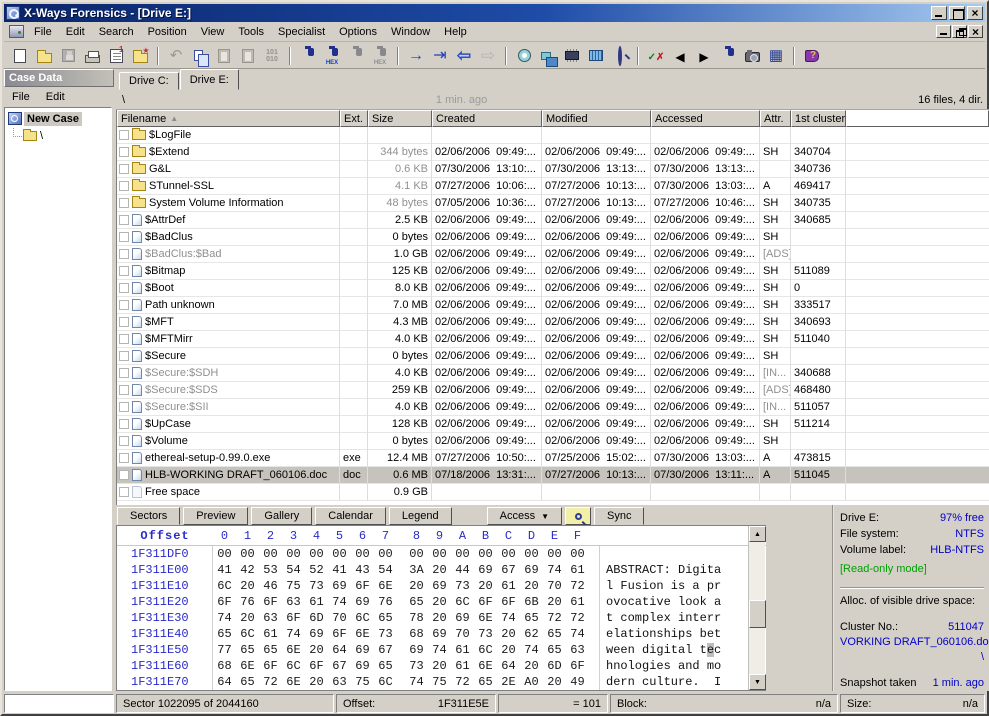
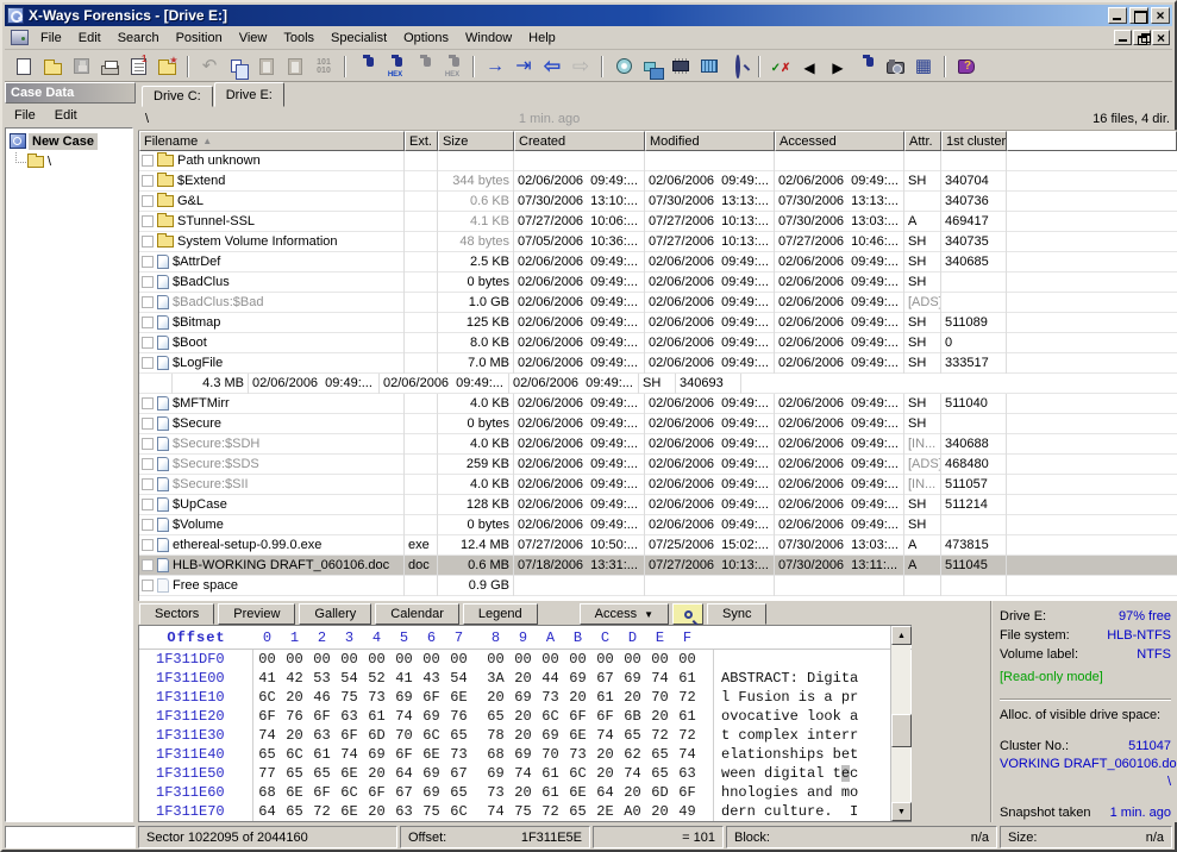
  X-Ways Forensics - [Drive E:]
  File
  Edit
  Search
  Position
  View
  Tools
  Specialist
  Options
  Window
  Help
  Case Data
  File
  Edit
  New Case
  \
  Drive C:
  Drive E:
  \
  1 min. ago
  16 files, 4 dir.
  Filename
  ▲
  Ext.
  Size
  Created
  Modified
  Accessed
  Attr.
  1st cluster
- $LogFile
+ Path unknown
  $Extend
  344 bytes
  02/06/2006 09:49:...
  02/06/2006 09:49:...
  02/06/2006 09:49:...
  SH
  340704
  G&L
  0.6 KB
  07/30/2006 13:10:...
  07/30/2006 13:13:...
  07/30/2006 13:13:...
  340736
  STunnel-SSL
  4.1 KB
  07/27/2006 10:06:...
  07/27/2006 10:13:...
  07/30/2006 13:03:...
  A
  469417
  System Volume Information
  48 bytes
  07/05/2006 10:36:...
  07/27/2006 10:13:...
  07/27/2006 10:46:...
  SH
  340735
  $AttrDef
  2.5 KB
  02/06/2006 09:49:...
  02/06/2006 09:49:...
  02/06/2006 09:49:...
  SH
  340685
  $BadClus
  0 bytes
  02/06/2006 09:49:...
  02/06/2006 09:49:...
  02/06/2006 09:49:...
  SH
  $BadClus:$Bad
  1.0 GB
  02/06/2006 09:49:...
  02/06/2006 09:49:...
  02/06/2006 09:49:...
  [ADS]
  $Bitmap
  125 KB
  02/06/2006 09:49:...
  02/06/2006 09:49:...
  02/06/2006 09:49:...
  SH
  511089
  $Boot
  8.0 KB
  02/06/2006 09:49:...
  02/06/2006 09:49:...
  02/06/2006 09:49:...
  SH
  0
- Path unknown
+ $LogFile
  7.0 MB
  02/06/2006 09:49:...
  02/06/2006 09:49:...
  02/06/2006 09:49:...
  SH
  333517
- $MFT
  4.3 MB
  02/06/2006 09:49:...
  02/06/2006 09:49:...
  02/06/2006 09:49:...
  SH
  340693
  $MFTMirr
  4.0 KB
  02/06/2006 09:49:...
  02/06/2006 09:49:...
  02/06/2006 09:49:...
  SH
  511040
  $Secure
  0 bytes
  02/06/2006 09:49:...
  02/06/2006 09:49:...
  02/06/2006 09:49:...
  SH
  $Secure:$SDH
  4.0 KB
  02/06/2006 09:49:...
  02/06/2006 09:49:...
  02/06/2006 09:49:...
  [IN...
  340688
  $Secure:$SDS
  259 KB
  02/06/2006 09:49:...
  02/06/2006 09:49:...
  02/06/2006 09:49:...
  [ADS]
  468480
  $Secure:$SII
  4.0 KB
  02/06/2006 09:49:...
  02/06/2006 09:49:...
  02/06/2006 09:49:...
  [IN...
  511057
  $UpCase
  128 KB
  02/06/2006 09:49:...
  02/06/2006 09:49:...
  02/06/2006 09:49:...
  SH
  511214
  $Volume
  0 bytes
  02/06/2006 09:49:...
  02/06/2006 09:49:...
  02/06/2006 09:49:...
  SH
  ethereal-setup-0.99.0.exe
  exe
  12.4 MB
  07/27/2006 10:50:...
  07/25/2006 15:02:...
  07/30/2006 13:03:...
  A
  473815
  HLB-WORKING DRAFT_060106.doc
  doc
  0.6 MB
  07/18/2006 13:31:...
  07/27/2006 10:13:...
  07/30/2006 13:11:...
  A
  511045
  Free space
  0.9 GB
  Sectors
  Preview
  Gallery
  Calendar
  Legend
  Access
  ▼
  Sync
  Offset
  0
  1
  2
  3
  4
  5
  6
  7
  8
  9
  A
  B
  C
  D
  E
  F
  1F311DF0
  00
  00
  00
  00
  00
  00
  00
  00
  00
  00
  00
  00
  00
  00
  00
  00
  1F311E00
  41
  42
  53
  54
  52
  41
  43
  54
  3A
  20
  44
  69
  67
  69
  74
  61
  ABSTRACT: Digita
  1F311E10
  6C
  20
  46
  75
  73
  69
  6F
  6E
  20
  69
  73
  20
  61
  20
  70
  72
  l Fusion is a pr
  1F311E20
  6F
  76
  6F
  63
  61
  74
  69
  76
  65
  20
  6C
  6F
  6F
  6B
  20
  61
  ovocative look a
  1F311E30
  74
  20
  63
  6F
  6D
  70
  6C
  65
  78
  20
  69
  6E
  74
  65
  72
  72
  t complex interr
  1F311E40
  65
  6C
  61
  74
  69
  6F
  6E
  73
  68
  69
  70
  73
  20
  62
  65
  74
  elationships bet
  1F311E50
  77
  65
  65
  6E
  20
  64
  69
  67
  69
  74
  61
  6C
  20
  74
  65
  63
  ween digital tec
  1F311E60
  68
  6E
  6F
  6C
  6F
  67
  69
  65
  73
  20
  61
  6E
  64
  20
  6D
  6F
  hnologies and mo
  1F311E70
  64
  65
  72
  6E
  20
  63
  75
  6C
  74
  75
  72
  65
  2E
  A0
  20
  49
  dern culture. I
  Drive E:
  97% free
  File system:
- NTFS
+ HLB-NTFS
  Volume label:
- HLB-NTFS
+ NTFS
  [Read-only mode]
  Alloc. of visible drive space:
  Cluster No.:
  511047
  VORKING DRAFT_060106.do
  \
  Snapshot taken
  1 min. ago
  Sector 1022095 of 2044160
  Offset:
  1F311E5E
  = 101
  Block:
  n/a
  Size:
  n/a
